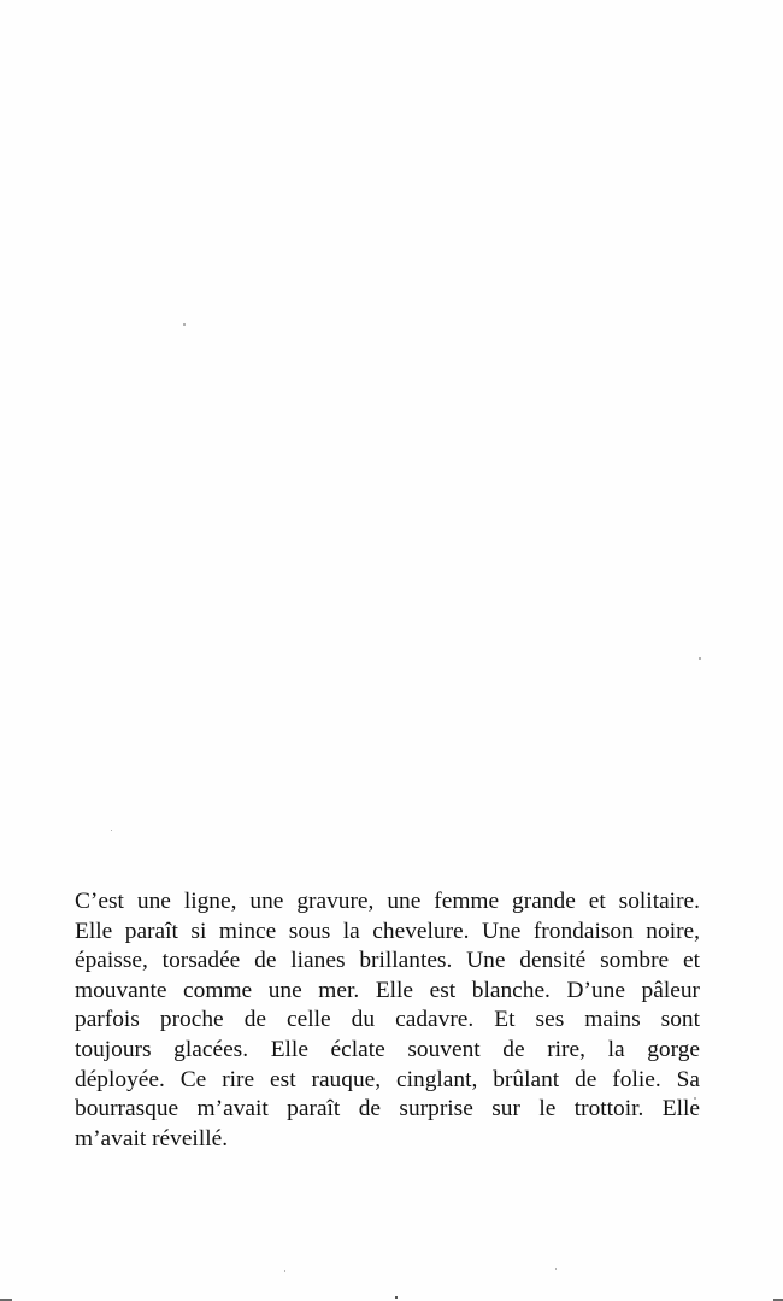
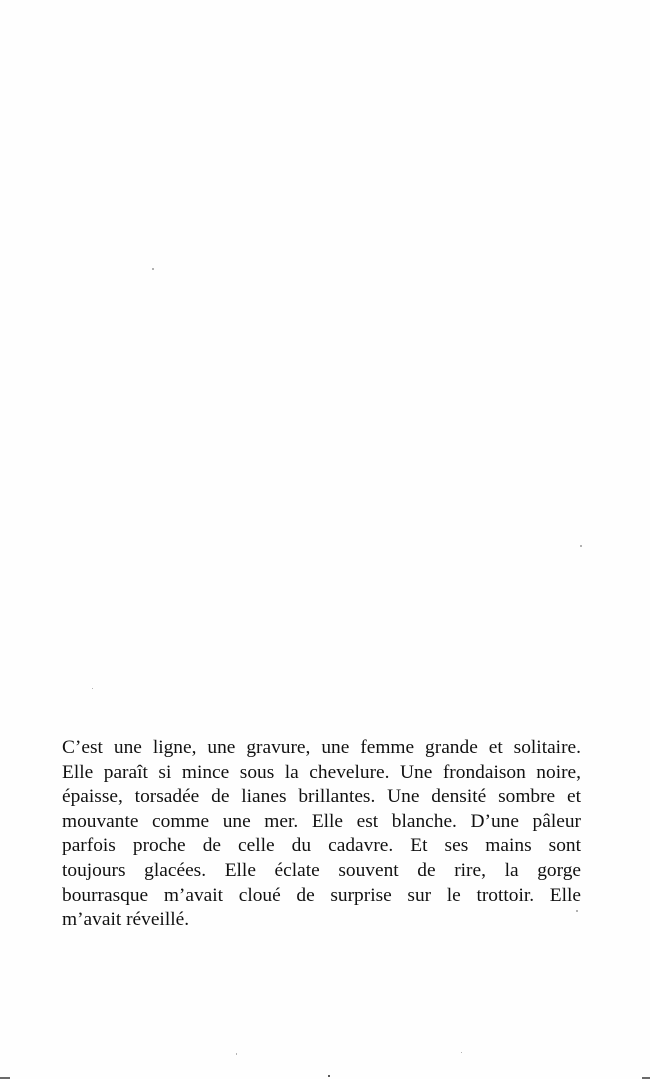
  C’est une ligne, une gravure, une femme grande et solitaire.
  Elle paraît si mince sous la chevelure. Une frondaison noire,
  épaisse, torsadée de lianes brillantes. Une densité sombre et
  mouvante comme une mer. Elle est blanche. D’une pâleur
  parfois proche de celle du cadavre. Et ses mains sont
  toujours glacées. Elle éclate souvent de rire, la gorge
- déployée. Ce rire est rauque, cinglant, brûlant de folie. Sa
- bourrasque m’avait paraît de surprise sur le trottoir. Elle
+ bourrasque m’avait cloué de surprise sur le trottoir. Elle
  m’avait réveillé.
